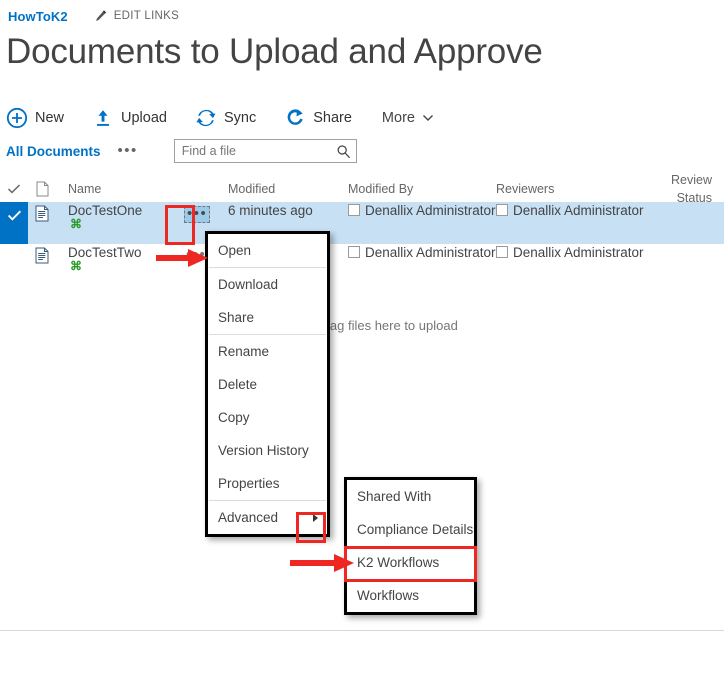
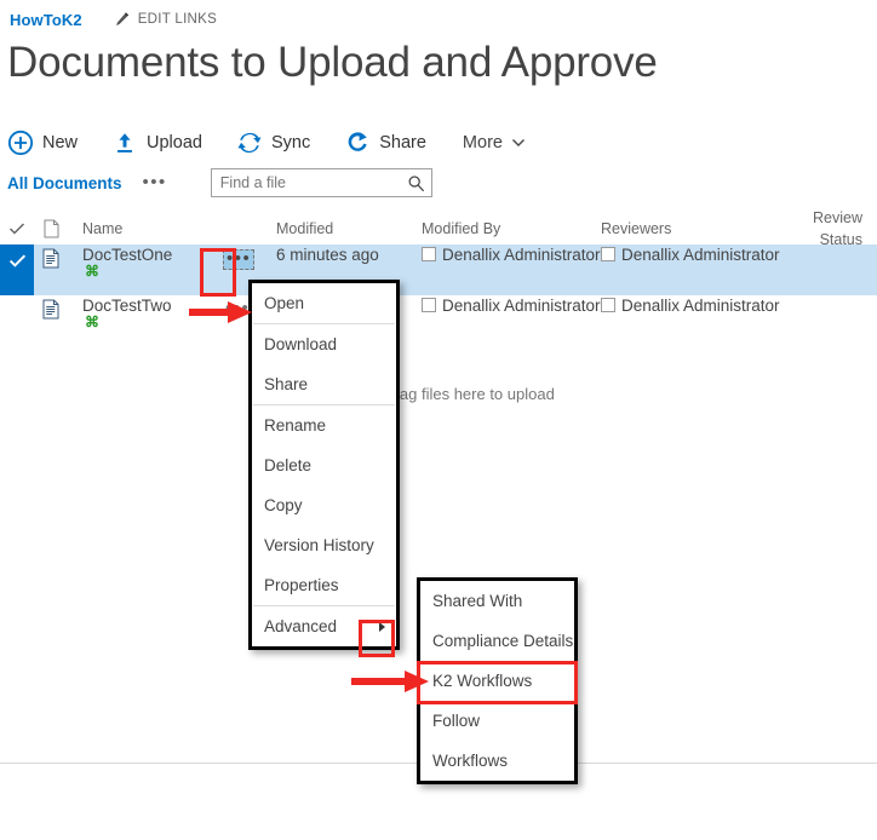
  HowToK2
  EDIT LINKS
  Documents to Upload and Approve
  New
  Upload
  Sync
  Share
  More
  All Documents
  •••
  Find a file
  Name
  Modified
  Modified By
  Reviewers
  Review Status
  DocTestOne
  ⌘
  •••
  6 minutes ago
  Denallix Administrator
  Denallix Administrator
  DocTestTwo
  ⌘
  Denallix Administrator
  Denallix Administrator
  ag files here to upload
  Open
  Download
  Share
  Rename
  Delete
  Copy
  Version History
  Properties
  Advanced
  Shared With
  Compliance Details
  K2 Workflows
+ Follow
  Workflows
